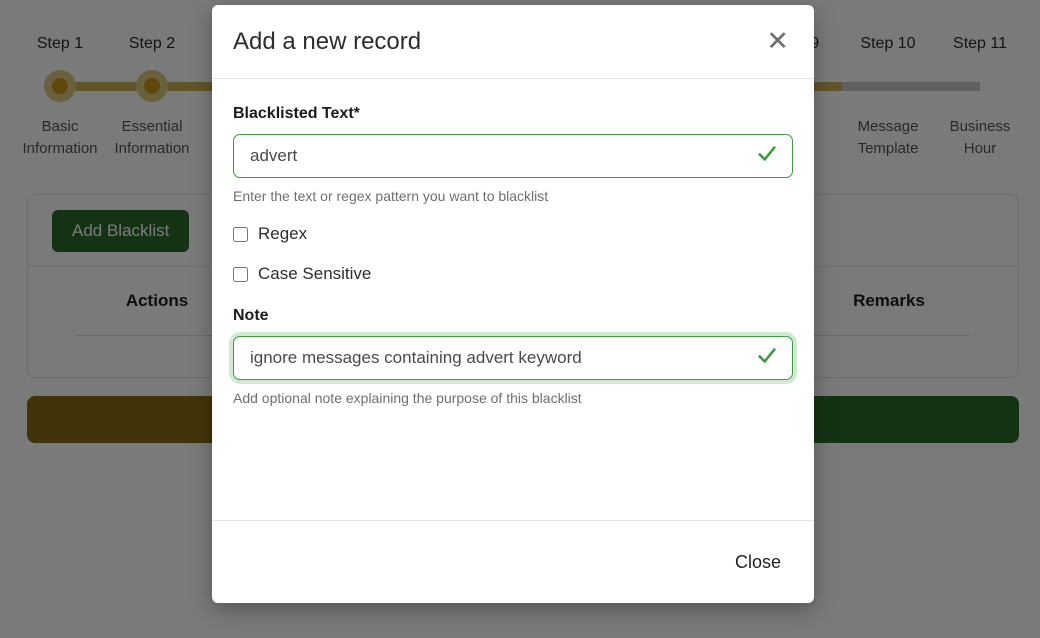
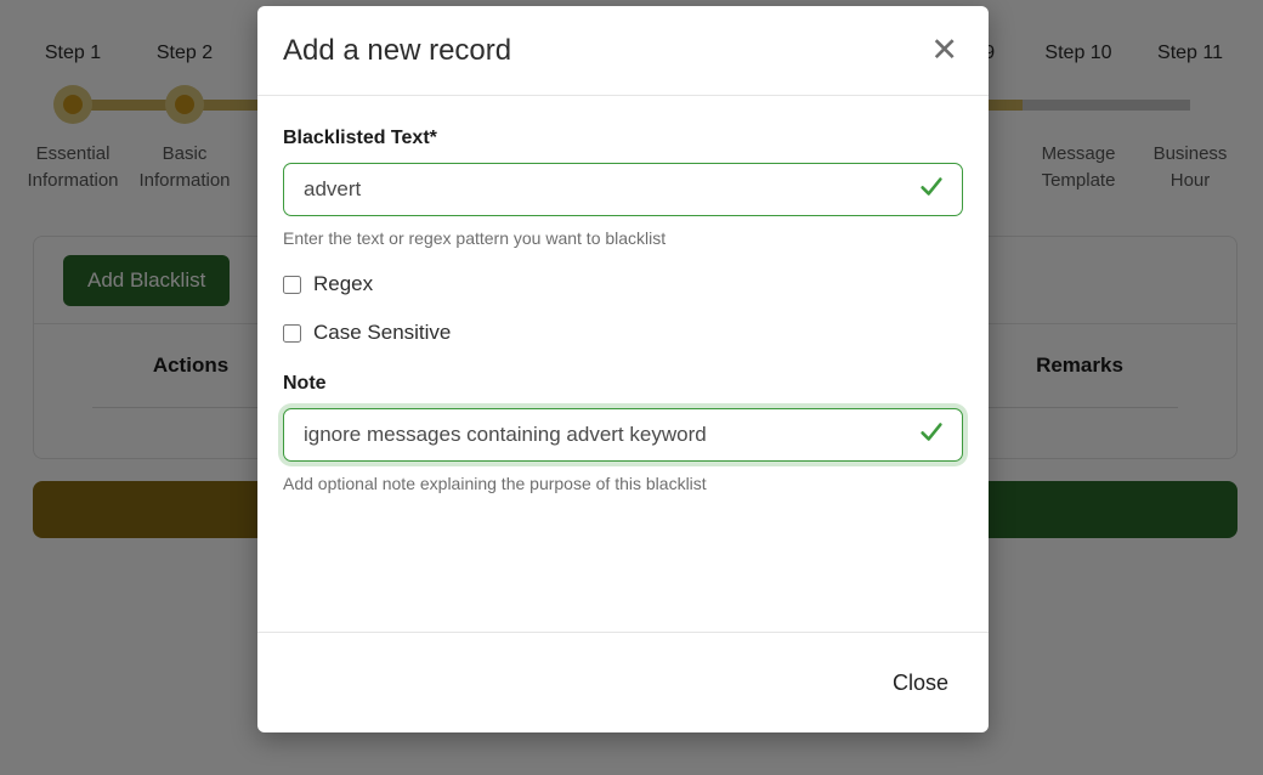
  Step 1
- Basic Information
+ Essential Information
  Step 2
- Essential Information
+ Basic Information
  Step 10
  Message Template
  Step 11
  Business Hour
  Add Blacklist
  Actions
  Remarks
  Add a new record
  ✕
  Blacklisted Text*
  advert
  Enter the text or regex pattern you want to blacklist
  Regex
  Case Sensitive
  Note
  ignore messages containing advert keyword
  Add optional note explaining the purpose of this blacklist
  Close
